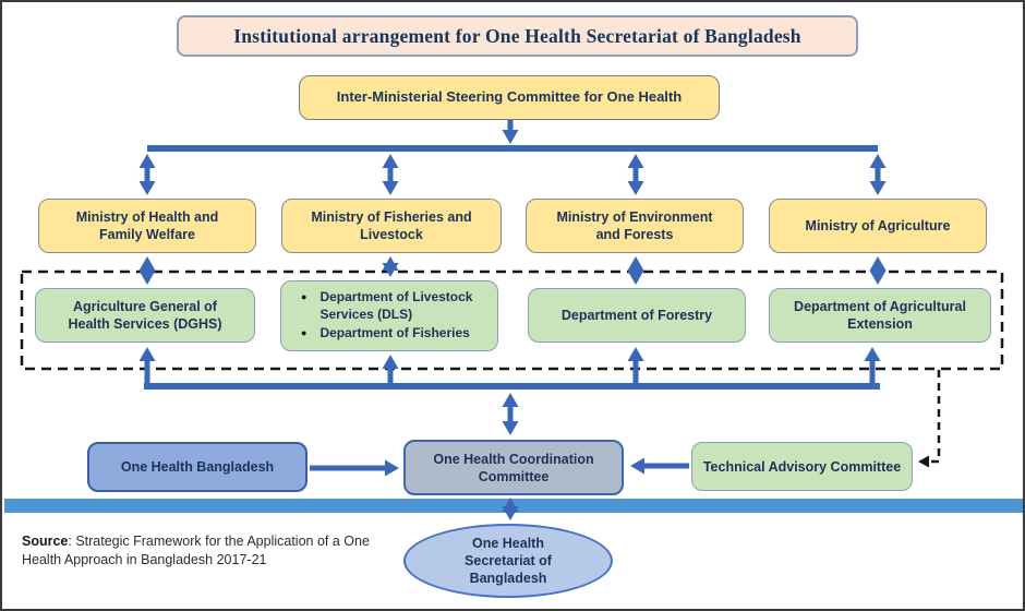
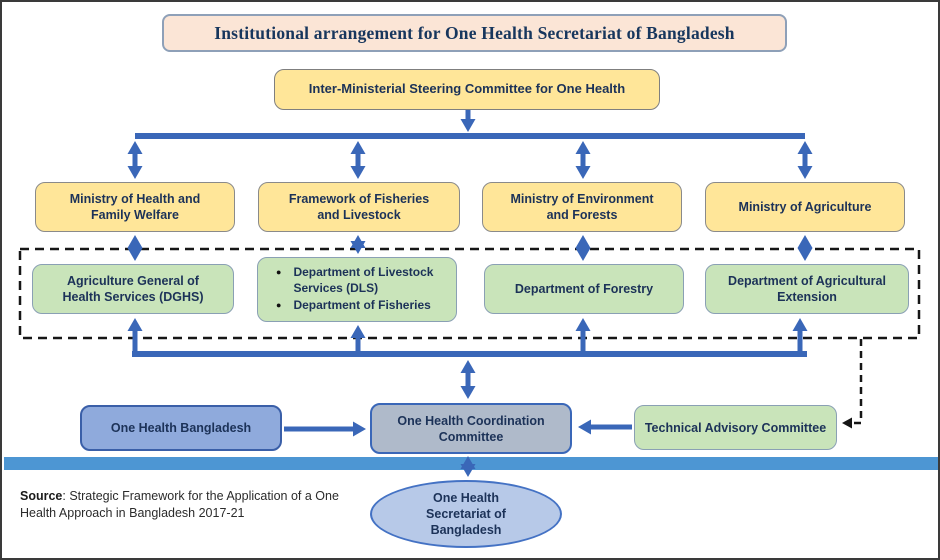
  Institutional arrangement for One Health Secretariat of Bangladesh
  Inter-Ministerial Steering Committee for One Health
  Ministry of Health and Family Welfare
- Ministry of Fisheries and Livestock
+ Framework of Fisheries and Livestock
  Ministry of Environment and Forests
  Ministry of Agriculture
  Agriculture General of Health Services (DGHS)
  ●
  Department of Livestock Services (DLS)
  ●
  Department of Fisheries
  Department of Forestry
  Department of Agricultural Extension
  One Health Bangladesh
  One Health Coordination Committee
  Technical Advisory Committee
  One Health Secretariat of Bangladesh
  Source: Strategic Framework for the Application of a One Health Approach in Bangladesh 2017-21
